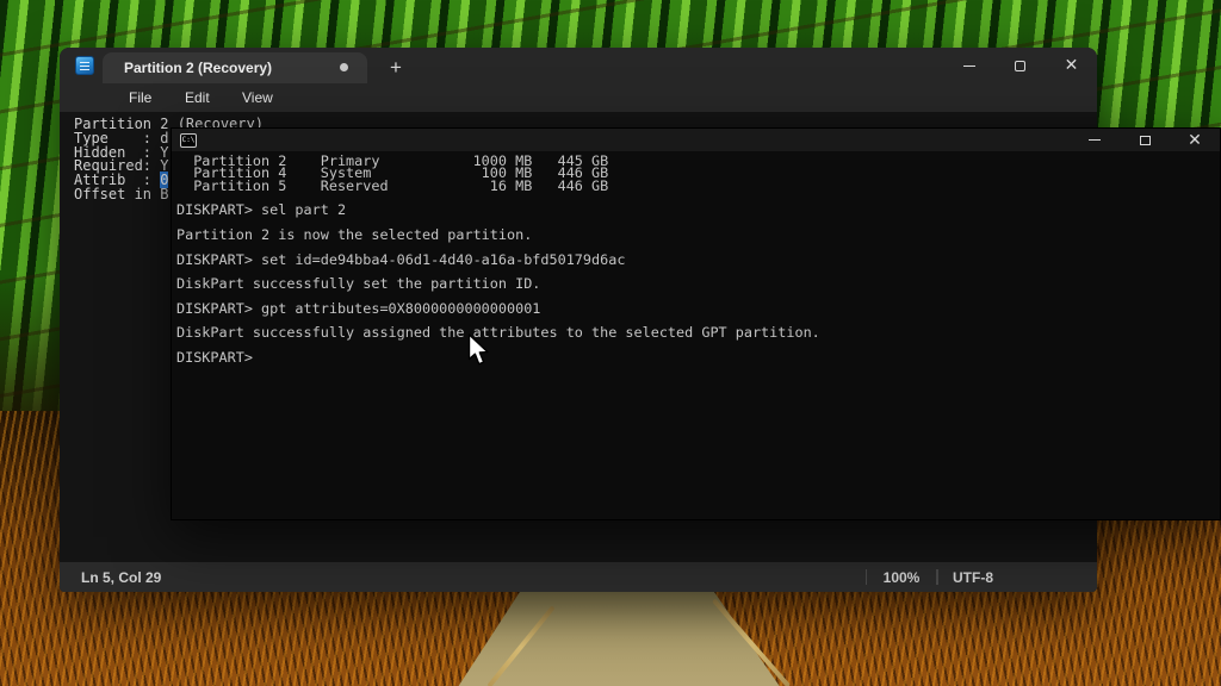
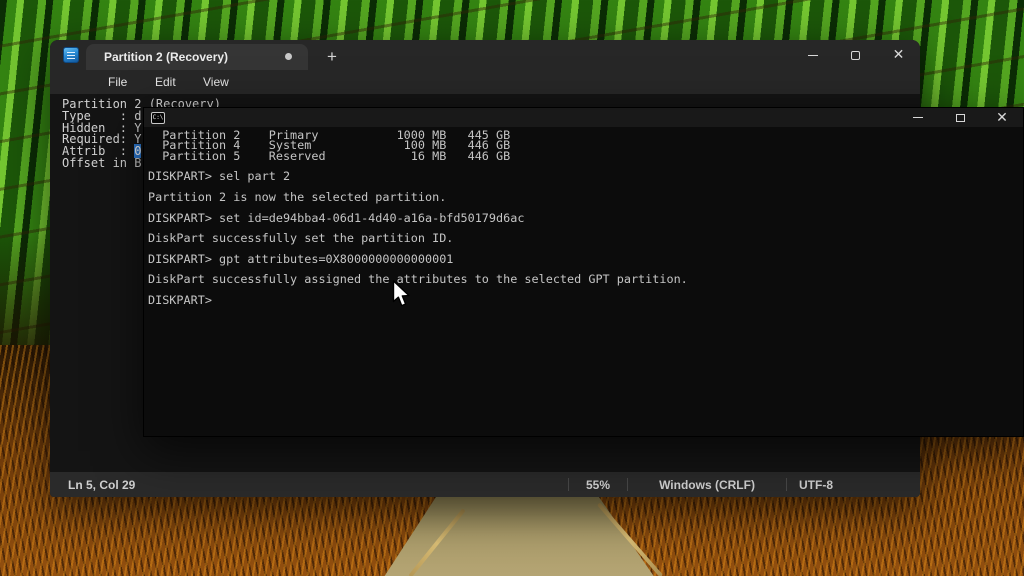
  Partition 2 (Recovery)
  +
  ✕
  File
  Edit
  View
  Partition 2 (Recovery)
  Type : d
  Hidden : Y
  Required: Y
  Attrib : 0
  Offset in B
  Ln 5, Col 29
- 100%
+ 55%
+ Windows (CRLF)
  UTF-8
  ✕
  Partition 2 Primary 1000 MB 445 GB
  Partition 4 System 100 MB 446 GB
  Partition 5 Reserved 16 MB 446 GB
  DISKPART> sel part 2
  Partition 2 is now the selected partition.
  DISKPART> set id=de94bba4-06d1-4d40-a16a-bfd50179d6ac
  DiskPart successfully set the partition ID.
  DISKPART> gpt attributes=0X8000000000000001
  DiskPart successfully assigned the attributes to the selected GPT partition.
  DISKPART>
